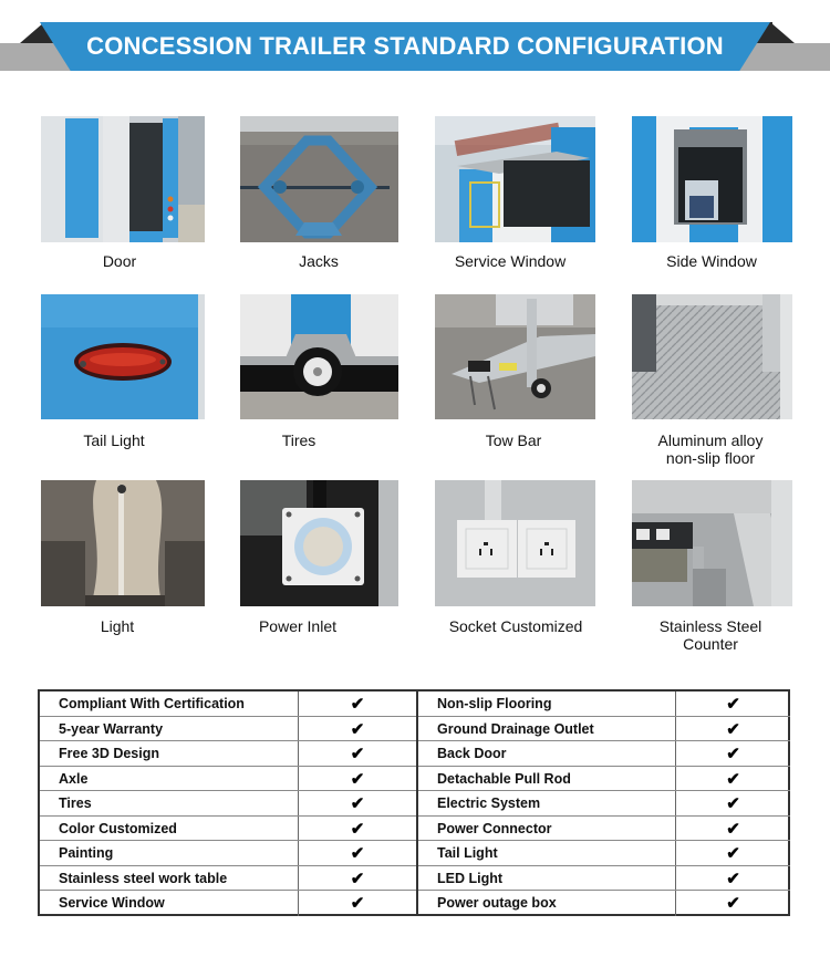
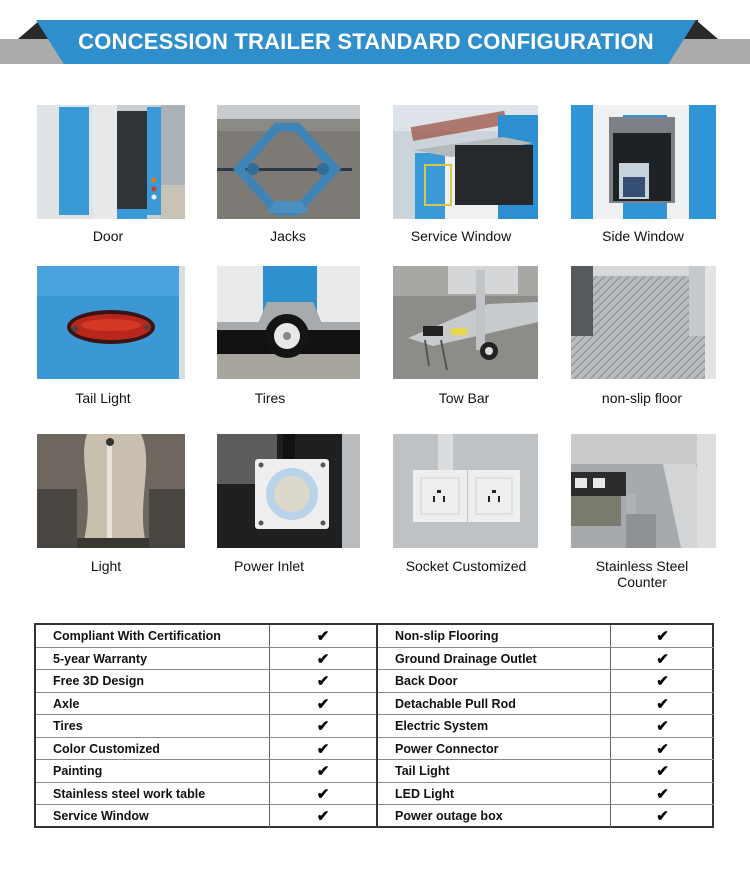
  CONCESSION TRAILER STANDARD CONFIGURATION
  Door
  Jacks
  Service Window
  Side Window
  Tail Light
  Tires
  Tow Bar
- Aluminum alloy
  non-slip floor
  Light
  Power Inlet
  Socket Customized
  Stainless Steel
  Counter
  Compliant With Certification
  ✔
  5-year Warranty
  ✔
  Free 3D Design
  ✔
  Axle
  ✔
  Tires
  ✔
  Color Customized
  ✔
  Painting
  ✔
  Stainless steel work table
  ✔
  Service Window
  ✔
  Non-slip Flooring
  ✔
  Ground Drainage Outlet
  ✔
  Back Door
  ✔
  Detachable Pull Rod
  ✔
  Electric System
  ✔
  Power Connector
  ✔
  Tail Light
  ✔
  LED Light
  ✔
  Power outage box
  ✔
